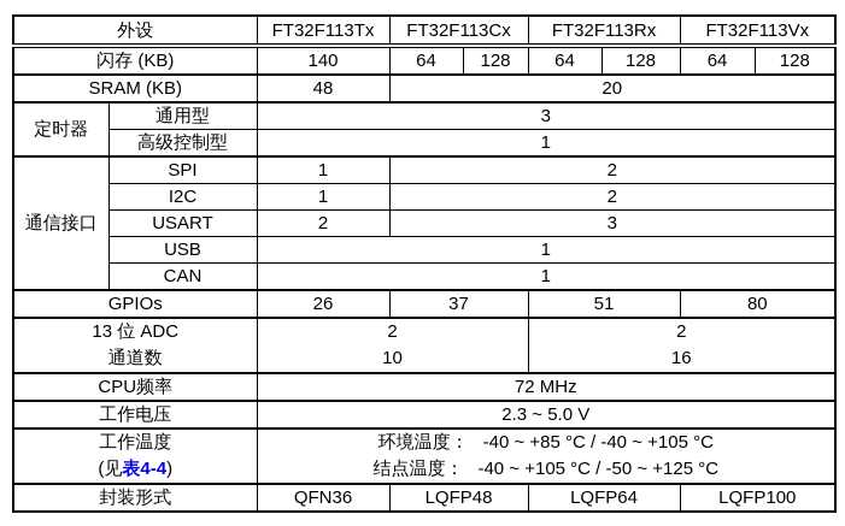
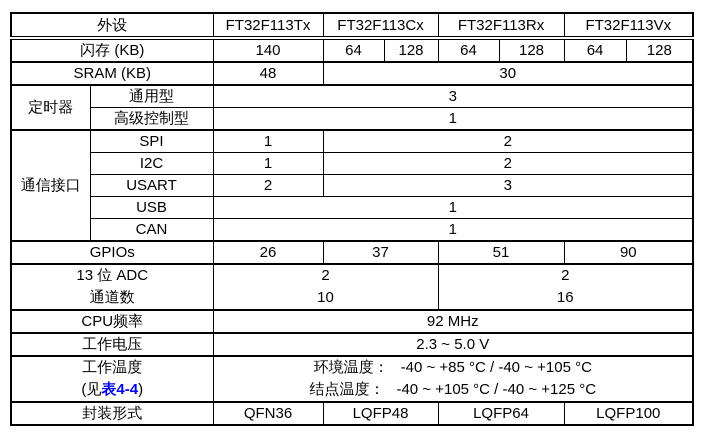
  外设	FT32F113Tx	FT32F113Cx	FT32F113Rx	FT32F113Vx
  闪存 (KB)	140	64	128	64	128	64	128
- SRAM (KB)	48	20
+ SRAM (KB)	48	30
  定时器	通用型	3
  高级控制型	1
  通信接口	SPI	1	2
  I2C	1	2
  USART	2	3
  USB	1
  CAN	1
- GPIOs	26	37	51	80
+ GPIOs	26	37	51	90
  13 位 ADC 通道数	2 10	2 16
- CPU频率	72 MHz
+ CPU频率	92 MHz
  工作电压	2.3 ~ 5.0 V
- 工作温度 (见表4-4)	环境温度： -40 ~ +85 °C / -40 ~ +105 °C 结点温度： -40 ~ +105 °C / -50 ~ +125 °C
+ 工作温度 (见表4-4)	环境温度： -40 ~ +85 °C / -40 ~ +105 °C 结点温度： -40 ~ +105 °C / -40 ~ +125 °C
  封装形式	QFN36	LQFP48	LQFP64	LQFP100
